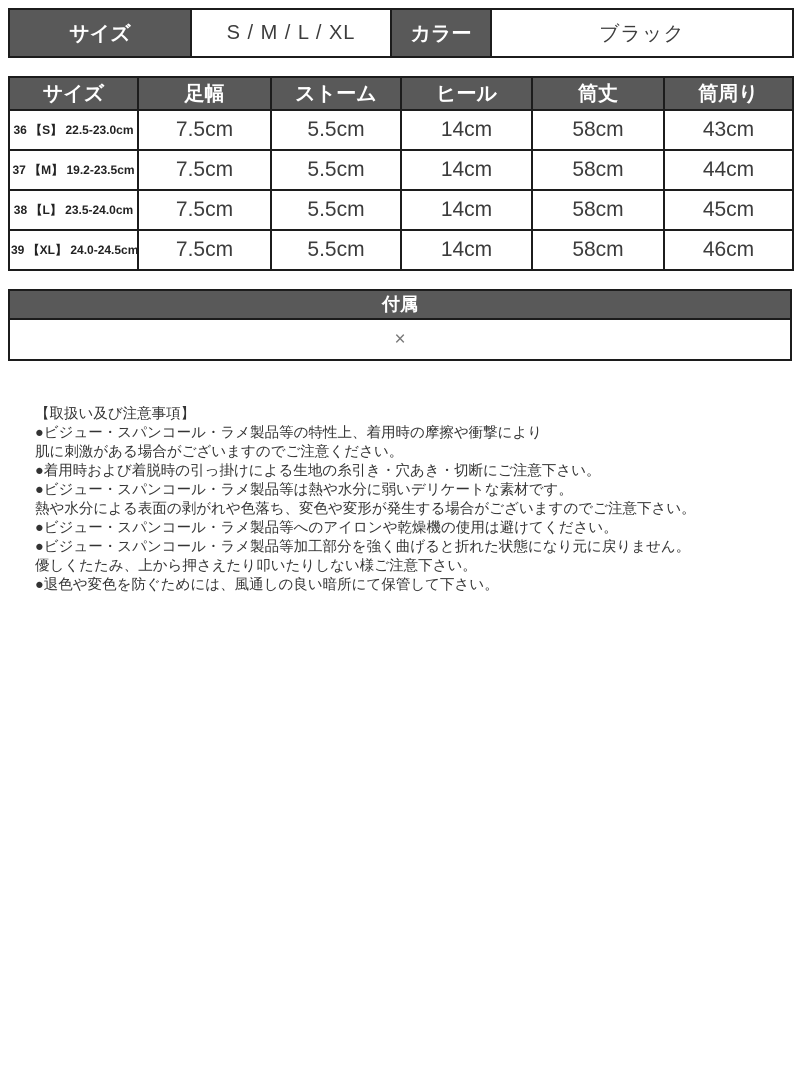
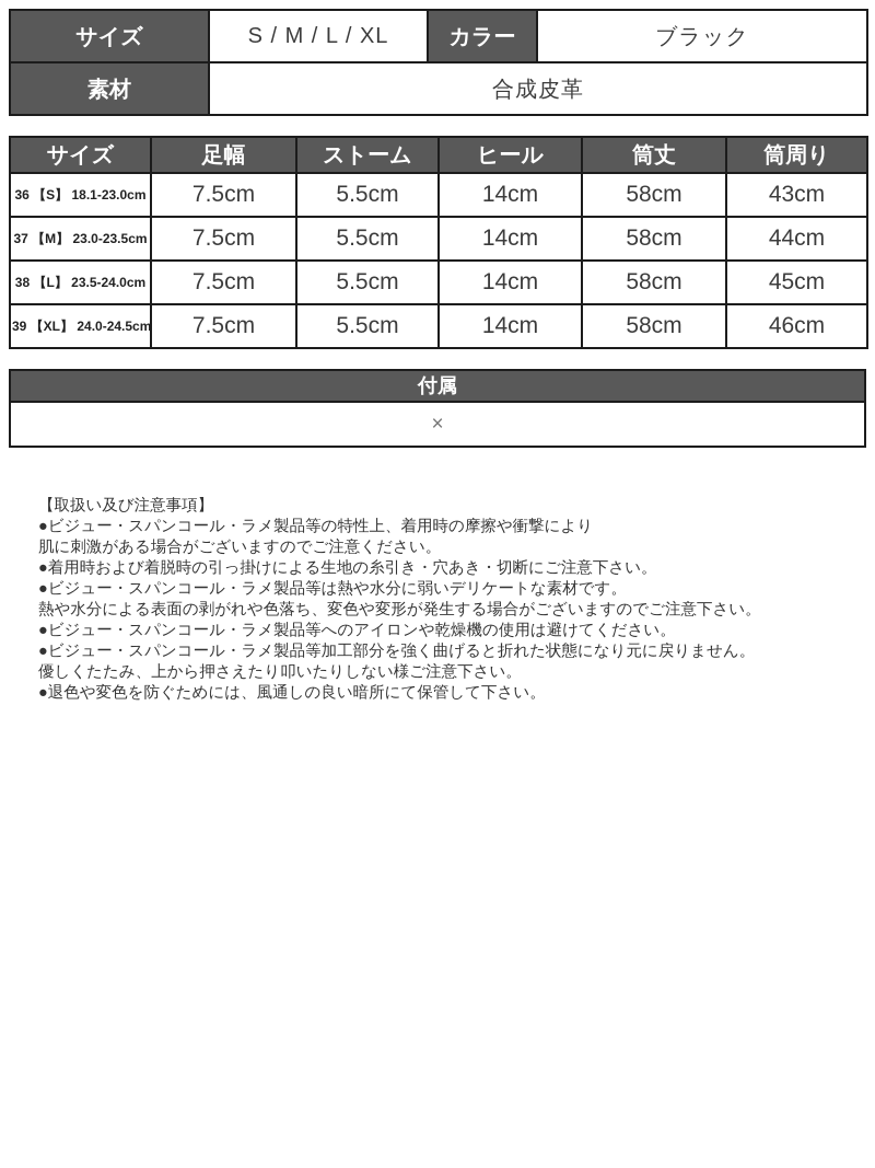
  サイズ	S / M / L / XL	カラー	ブラック
+ 素材	合成皮革
  サイズ	足幅	ストーム	ヒール	筒丈	筒周り
- 36 【S】 22.5-23.0cm	7.5cm	5.5cm	14cm	58cm	43cm
+ 36 【S】 18.1-23.0cm	7.5cm	5.5cm	14cm	58cm	43cm
- 37 【M】 19.2-23.5cm	7.5cm	5.5cm	14cm	58cm	44cm
+ 37 【M】 23.0-23.5cm	7.5cm	5.5cm	14cm	58cm	44cm
  38 【L】 23.5-24.0cm	7.5cm	5.5cm	14cm	58cm	45cm
  39 【XL】 24.0-24.5cm	7.5cm	5.5cm	14cm	58cm	46cm
  付属
  ×
  【取扱い及び注意事項】
  ●ビジュー・スパンコール・ラメ製品等の特性上、着用時の摩擦や衝撃により
  肌に刺激がある場合がございますのでご注意ください。
  ●着用時および着脱時の引っ掛けによる生地の糸引き・穴あき・切断にご注意下さい。
  ●ビジュー・スパンコール・ラメ製品等は熱や水分に弱いデリケートな素材です。
  熱や水分による表面の剥がれや色落ち、変色や変形が発生する場合がございますのでご注意下さい。
  ●ビジュー・スパンコール・ラメ製品等へのアイロンや乾燥機の使用は避けてください。
  ●ビジュー・スパンコール・ラメ製品等加工部分を強く曲げると折れた状態になり元に戻りません。
  優しくたたみ、上から押さえたり叩いたりしない様ご注意下さい。
  ●退色や変色を防ぐためには、風通しの良い暗所にて保管して下さい。
